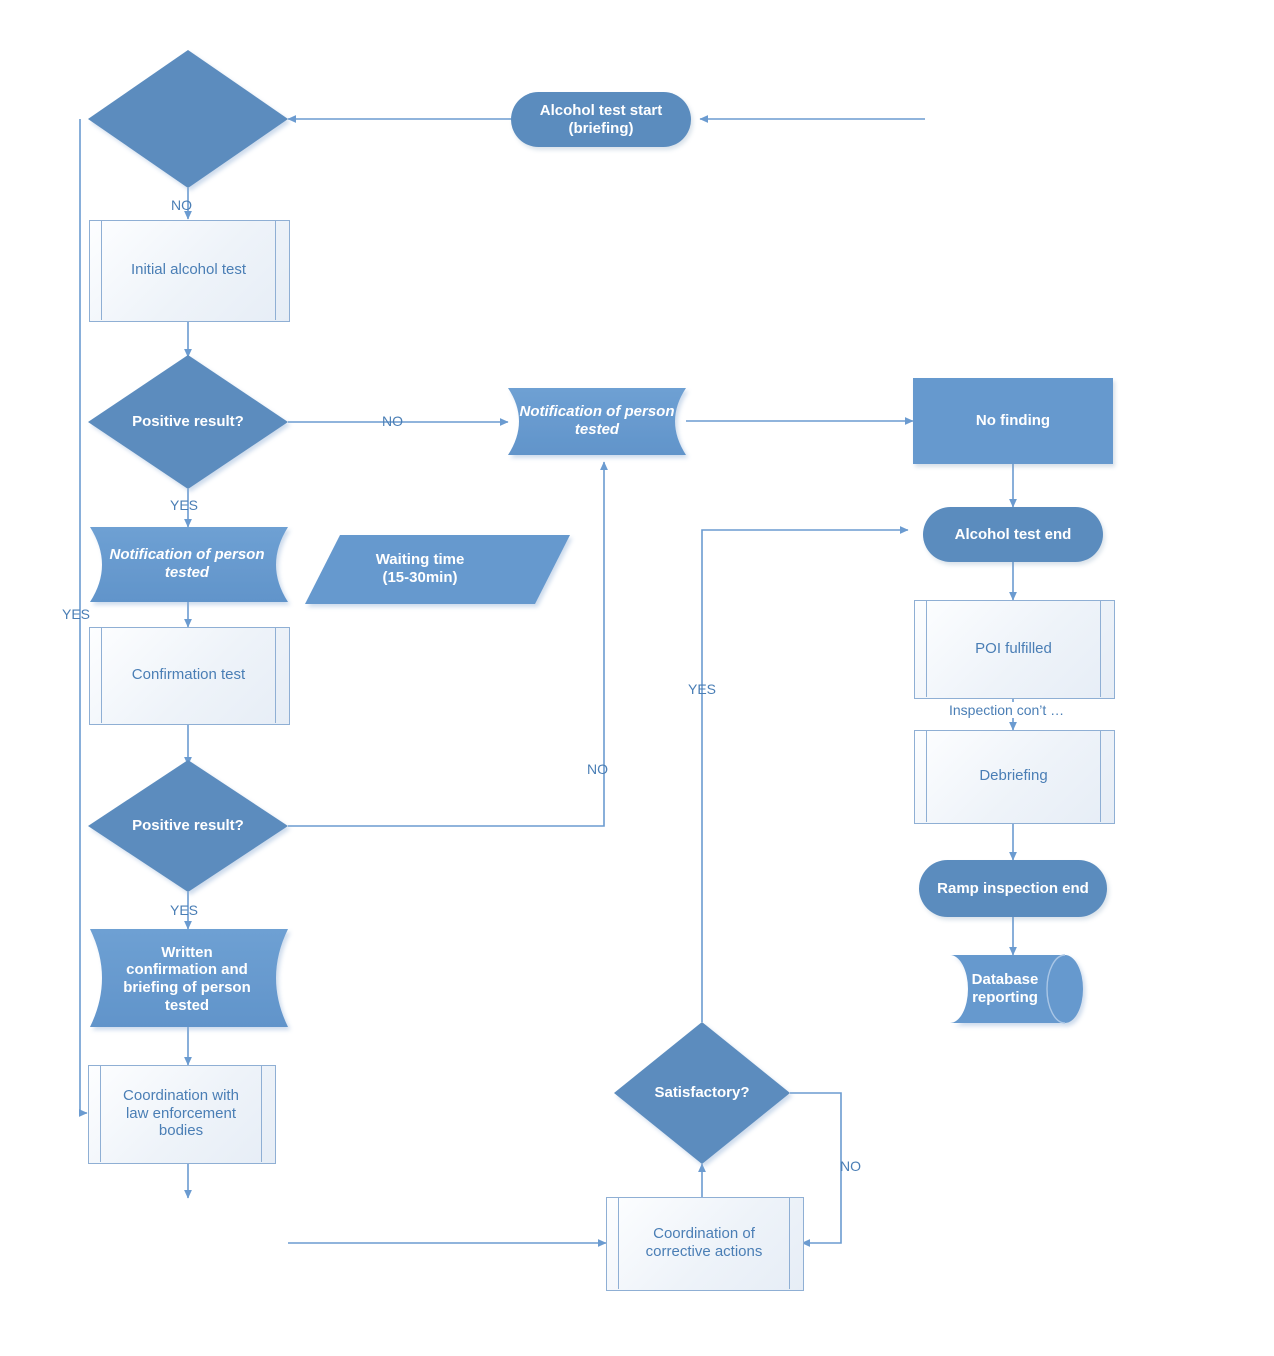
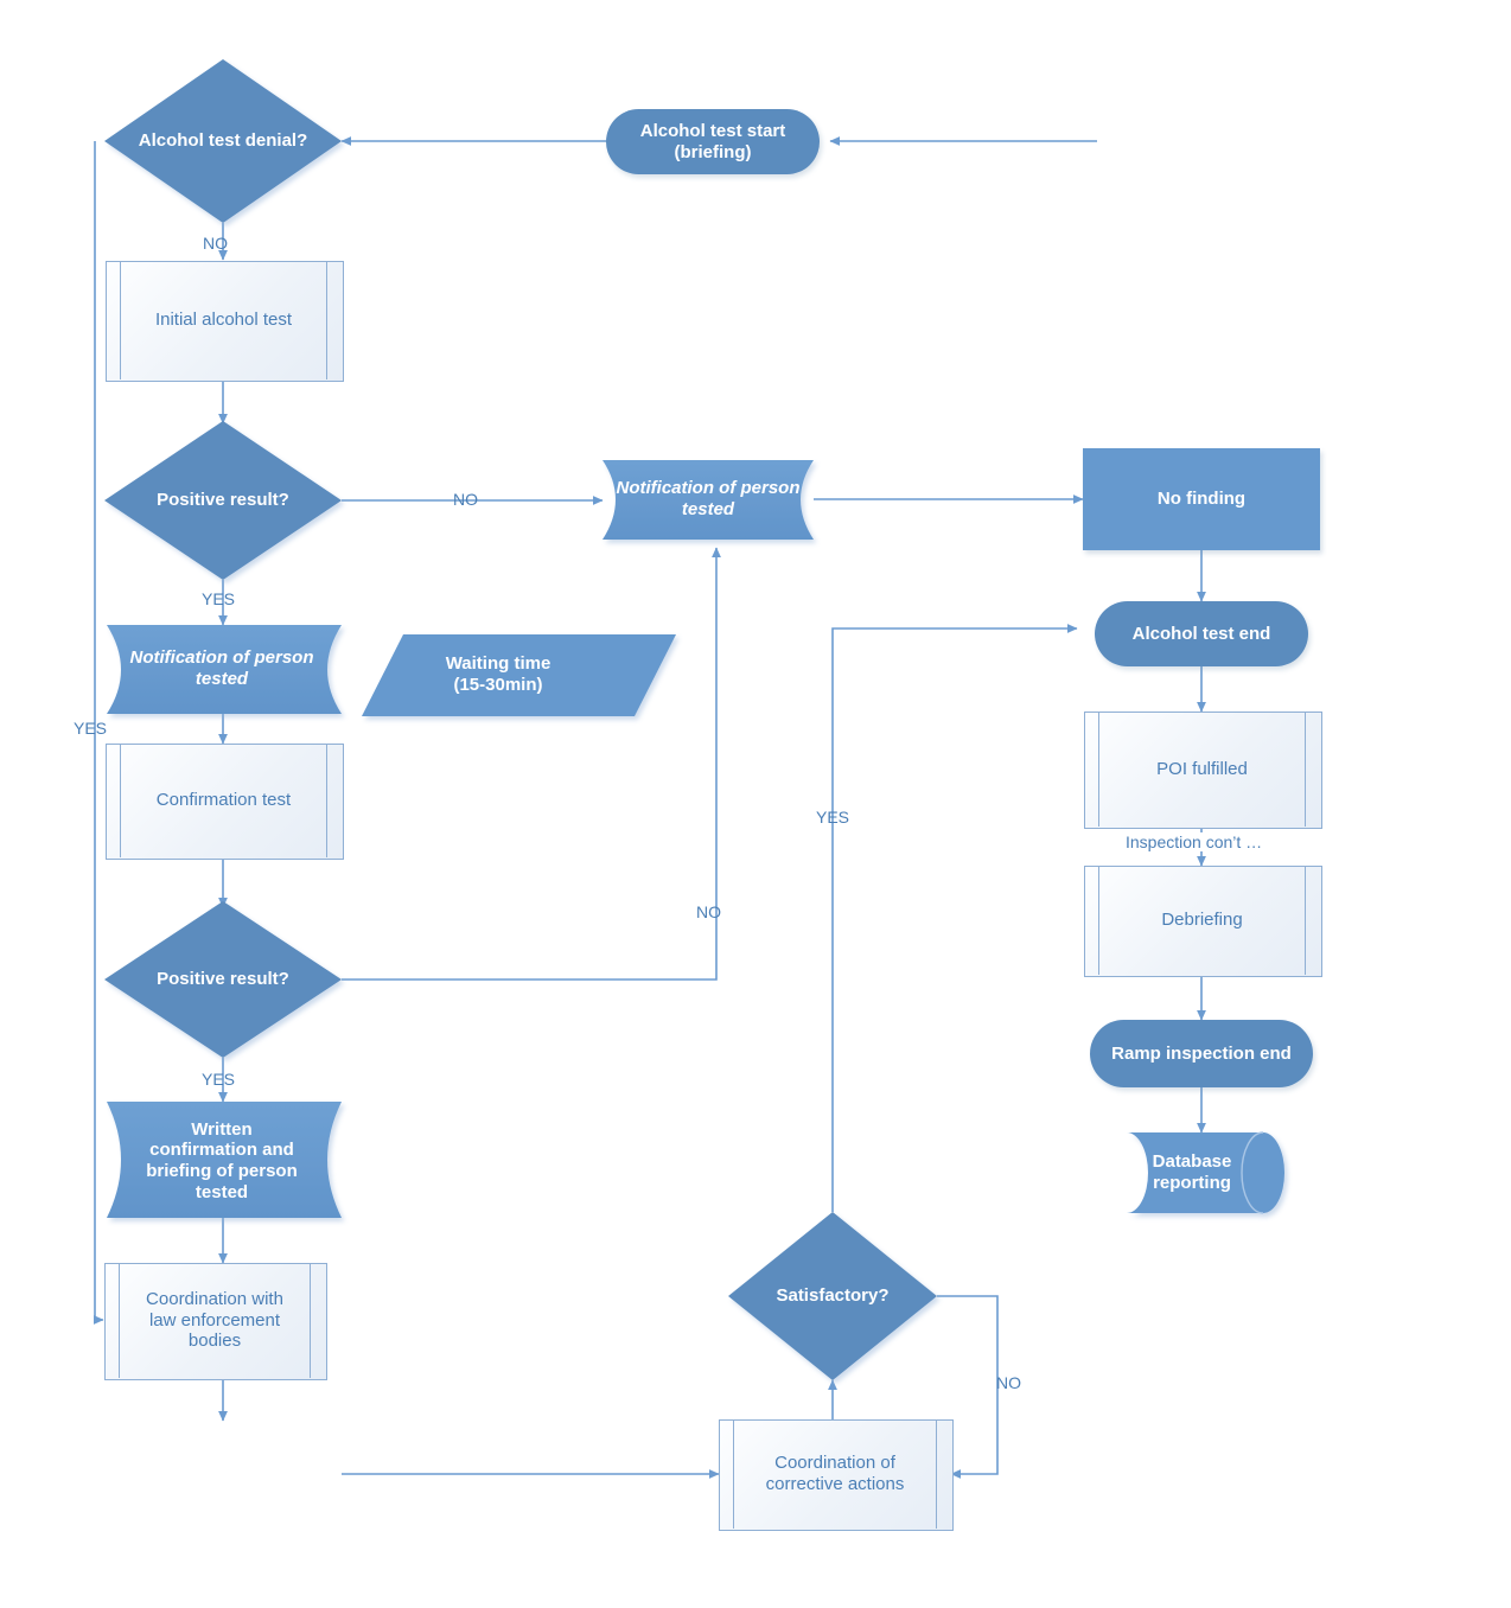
  Alcohol test start
  (briefing)
  Alcohol test end
  Ramp inspection end
+ Alcohol test denial?
  Positive result?
  Positive result?
  Satisfactory?
  Initial alcohol test
  Confirmation test
  Coordination with
  law enforcement
  bodies
  POI fulfilled
  Debriefing
  Coordination of
  corrective actions
  No finding
  Notification of person
  tested
  Notification of person
  tested
  Written
  confirmation and
  briefing of person
  tested
  Waiting time
  (15-30min)
  Database
  reporting
  NO
  YES
  NO
  YES
  NO
  YES
  YES
  NO
  Inspection con’t …
